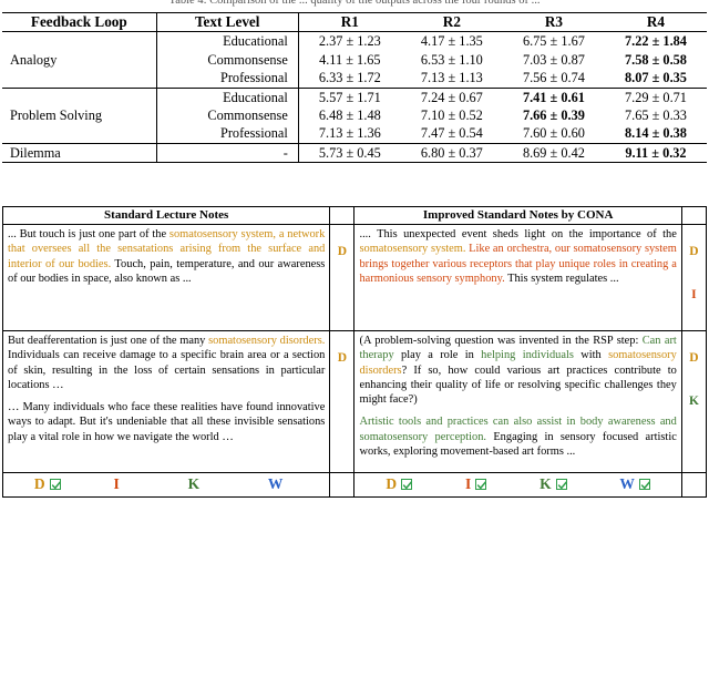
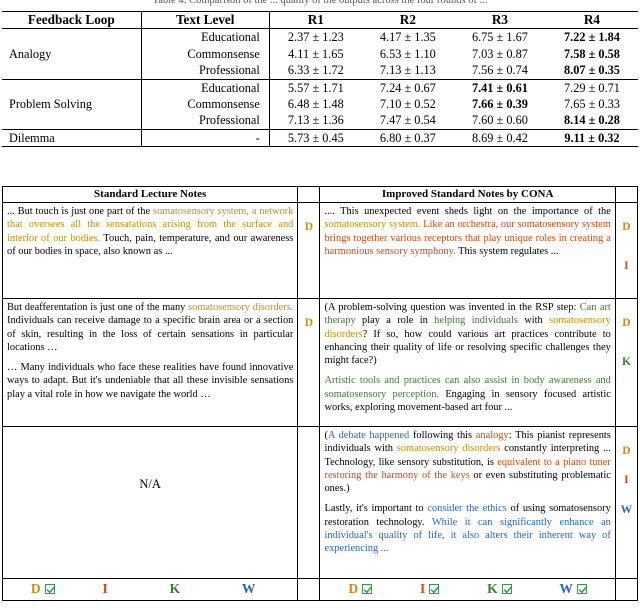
  Table 4: Comparison of the ... quality of the outputs across the four rounds of ...
  Feedback Loop	Text Level	R1	R2	R3	R4
  Analogy	Educational	2.37 ± 1.23	4.17 ± 1.35	6.75 ± 1.67	7.22 ± 1.84
  Commonsense	4.11 ± 1.65	6.53 ± 1.10	7.03 ± 0.87	7.58 ± 0.58
  Professional	6.33 ± 1.72	7.13 ± 1.13	7.56 ± 0.74	8.07 ± 0.35
  Problem Solving	Educational	5.57 ± 1.71	7.24 ± 0.67	7.41 ± 0.61	7.29 ± 0.71
  Commonsense	6.48 ± 1.48	7.10 ± 0.52	7.66 ± 0.39	7.65 ± 0.33
- Professional	7.13 ± 1.36	7.47 ± 0.54	7.60 ± 0.60	8.14 ± 0.38
+ Professional	7.13 ± 1.36	7.47 ± 0.54	7.60 ± 0.60	8.14 ± 0.28
  Dilemma	-	5.73 ± 0.45	6.80 ± 0.37	8.69 ± 0.42	9.11 ± 0.32
  Standard Lecture Notes		Improved Standard Notes by CONA
  ... But touch is just one part of the somatosensory system, a network that oversees all the sensatations arising from the surface and interior of our bodies. Touch, pain, temperature, and our awareness of our bodies in space, also known as ...	D	.... This unexpected event sheds light on the importance of the somatosensory system. Like an orchestra, our somatosensory system brings together various receptors that play unique roles in creating a harmonious sensory symphony. This system regulates ...	DI
- But deafferentation is just one of the many somatosensory disorders. Individuals can receive damage to a specific brain area or a section of skin, resulting in the loss of certain sensations in particular locations …… Many individuals who face these realities have found innovative ways to adapt. But it's undeniable that all these invisible sensations play a vital role in how we navigate the world …	D	(A problem-solving question was invented in the RSP step: Can art therapy play a role in helping individuals with somatosensory disorders? If so, how could various art practices contribute to enhancing their quality of life or resolving specific challenges they might face?)Artistic tools and practices can also assist in body awareness and somatosensory perception. Engaging in sensory focused artistic works, exploring movement-based art forms ...	DK
+ But deafferentation is just one of the many somatosensory disorders. Individuals can receive damage to a specific brain area or a section of skin, resulting in the loss of certain sensations in particular locations …… Many individuals who face these realities have found innovative ways to adapt. But it's undeniable that all these invisible sensations play a vital role in how we navigate the world …	D	(A problem-solving question was invented in the RSP step: Can art therapy play a role in helping individuals with somatosensory disorders? If so, how could various art practices contribute to enhancing their quality of life or resolving specific challenges they might face?)Artistic tools and practices can also assist in body awareness and somatosensory perception. Engaging in sensory focused artistic works, exploring movement-based art four ...	DK
+ N/A		(A debate happened following this analogy: This pianist represents individuals with somatosensory disorders constantly interpreting ... Technology, like sensory substitution, is equivalent to a piano tuner restoring the harmony of the keys or even substituting problematic ones.)Lastly, it's important to consider the ethics of using somatosensory restoration technology. While it can significantly enhance an individual's quality of life, it also alters their inherent way of experiencing ...	DIW
  D I K W		D I K W
